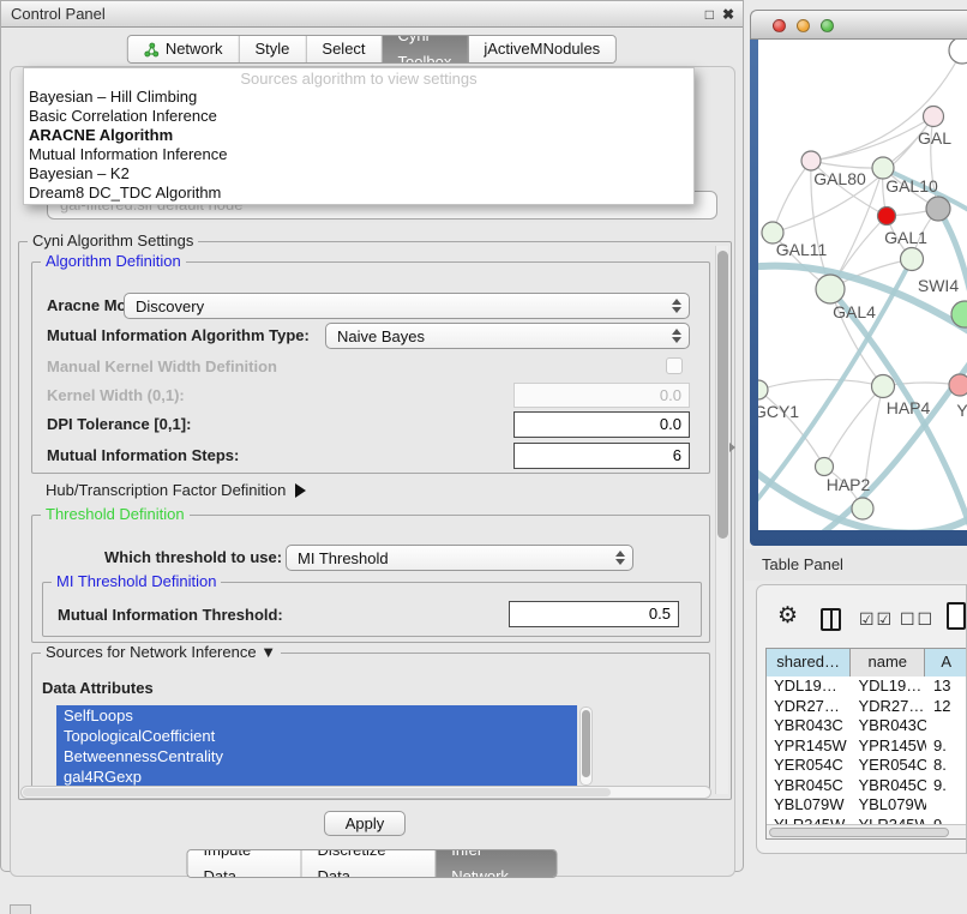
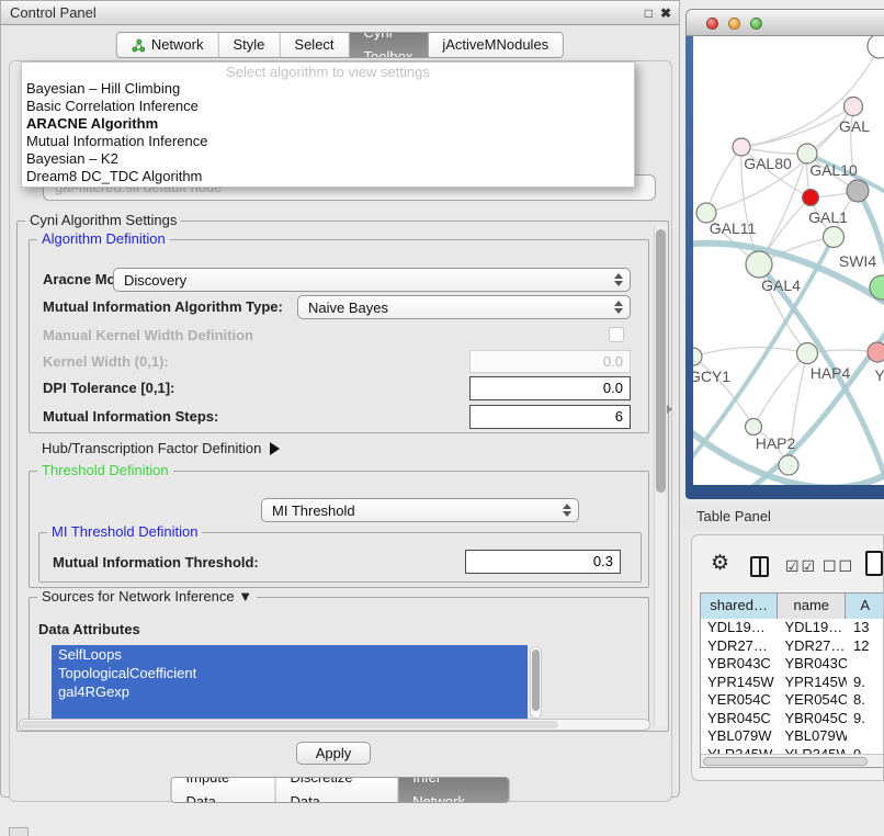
  Control Panel
  □
  ✖
  Network
  Style
  Select
  Cyni Toolbox
  jActiveMNodules
- Sources algorithm to view settings
+ Select algorithm to view settings
  Bayesian – Hill Climbing
  Basic Correlation Inference
  ARACNE Algorithm
  Mutual Information Inference
  Bayesian – K2
  Dream8 DC_TDC Algorithm
  Cyni Algorithm Settings
  Algorithm Definition
  Aracne Mo
  Discovery
  Mutual Information Algorithm Type:
  Naive Bayes
  Manual Kernel Width Definition
  Kernel Width (0,1):
  0.0
  DPI Tolerance [0,1]:
  0.0
  Mutual Information Steps:
  6
  Hub/Transcription Factor Definition
  Threshold Definition
- Which threshold to use:
  MI Threshold
  MI Threshold Definition
  Mutual Information Threshold:
- 0.5
+ 0.3
  Sources for Network Inference ▼
  Data Attributes
  SelfLoops
  TopologicalCoefficient
- BetweennessCentrality
  gal4RGexp
  Apply
  Impute Data
  Discretize Data
  Infer Network
  GAL
  GAL80
  GAL10
  GAL1
  SWI4
  GAL11
  GAL4
  HAP4
  Y
  GCY1
  HAP2
  Table Panel
  ⚙
  ☑☑
  ☐☐
  shared…
  name
  A
  YDL19…
  YDL19…
  13
  YDR27…
  YDR27…
  12
  YBR043C
  YBR043C
  YPR145W
  YPR145W
  9.
  YER054C
  YER054C
  8.
  YBR045C
  YBR045C
  9.
  YBL079W
  YBL079W
